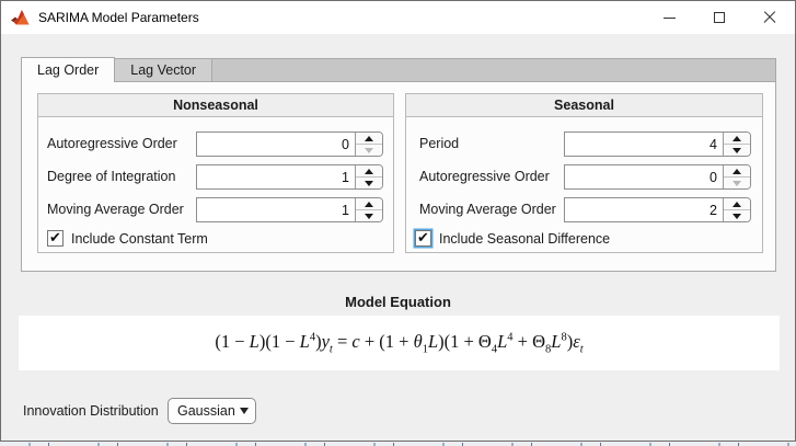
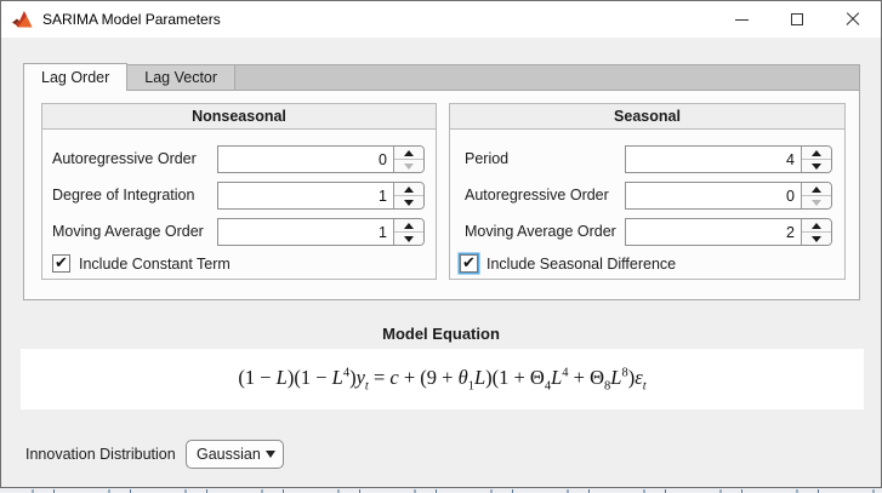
  SARIMA Model Parameters
  Lag Order
  Lag Vector
  Nonseasonal
  Autoregressive Order
  0
  Degree of Integration
  1
  Moving Average Order
  1
  Include Constant Term
  Seasonal
  Period
  4
  Autoregressive Order
  0
  Moving Average Order
  2
  Include Seasonal Difference
  Model Equation
- (1 − L)(1 − L4)yt = c + (1 + θ1L)(1 + Θ4L4 + Θ8L8)εt
+ (1 − L)(1 − L4)yt = c + (9 + θ1L)(1 + Θ4L4 + Θ8L8)εt
  Innovation Distribution
  Gaussian
